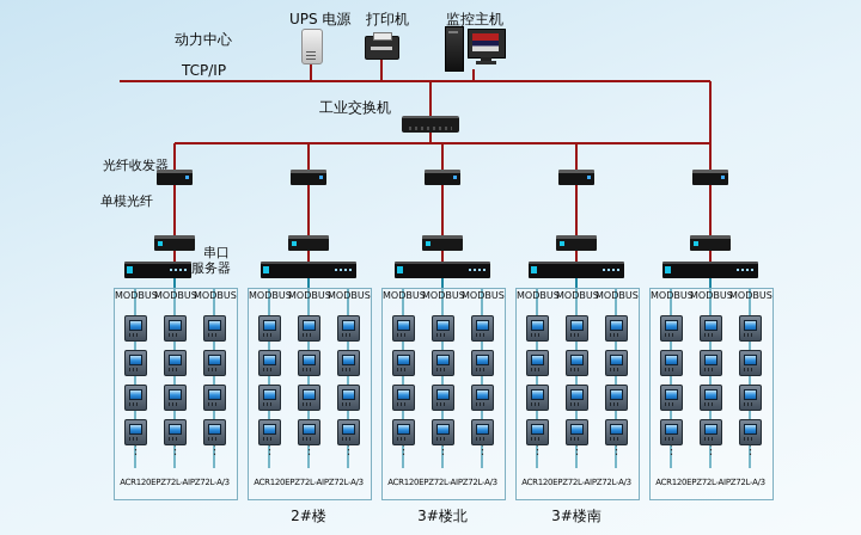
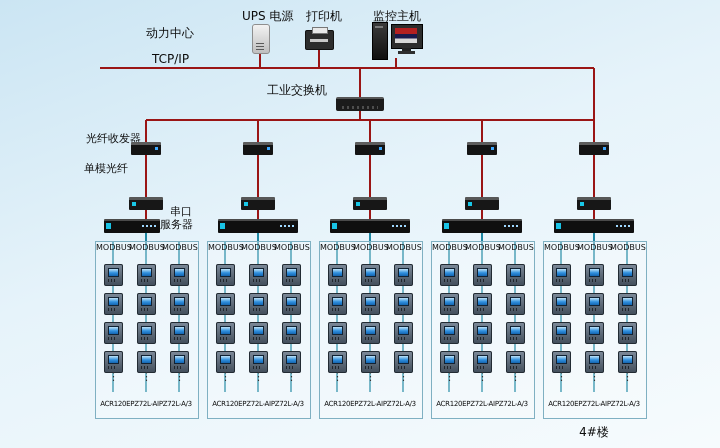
  动力中心
  UPS 电源
  打印机
  监控主机
  TCP/IP
  工业交换机
  光纤收发器
  单模光纤
  串口
  服务器
  MODBUS
  ⋮
  MODBUS
  ⋮
  MODBUS
  ⋮
  ACR120EPZ72L-AIPZ72L-A/3
  MODBUS
  ⋮
  MODBUS
  ⋮
  MODBUS
  ⋮
  ACR120EPZ72L-AIPZ72L-A/3
- 2#楼
  MODBUS
  ⋮
  MODBUS
  ⋮
  MODBUS
  ⋮
  ACR120EPZ72L-AIPZ72L-A/3
- 3#楼北
  MODBUS
  ⋮
  MODBUS
  ⋮
  MODBUS
  ⋮
  ACR120EPZ72L-AIPZ72L-A/3
- 3#楼南
  MODBUS
  ⋮
  MODBUS
  ⋮
  MODBUS
  ⋮
  ACR120EPZ72L-AIPZ72L-A/3
+ 4#楼
